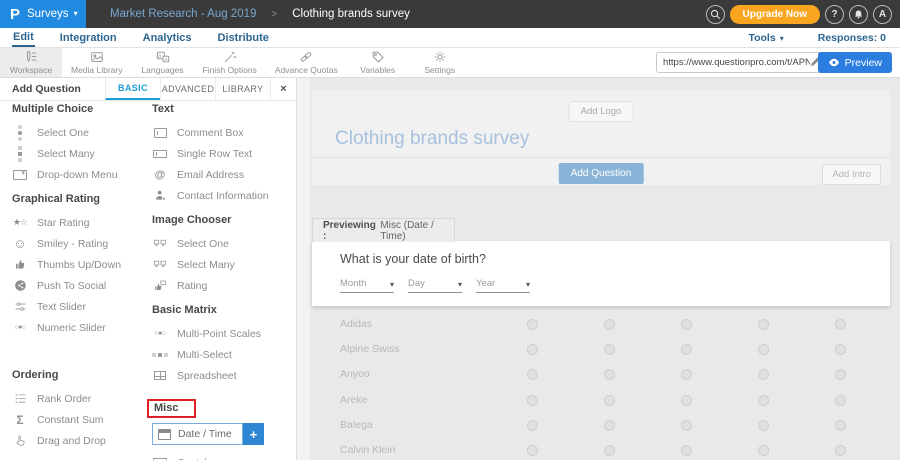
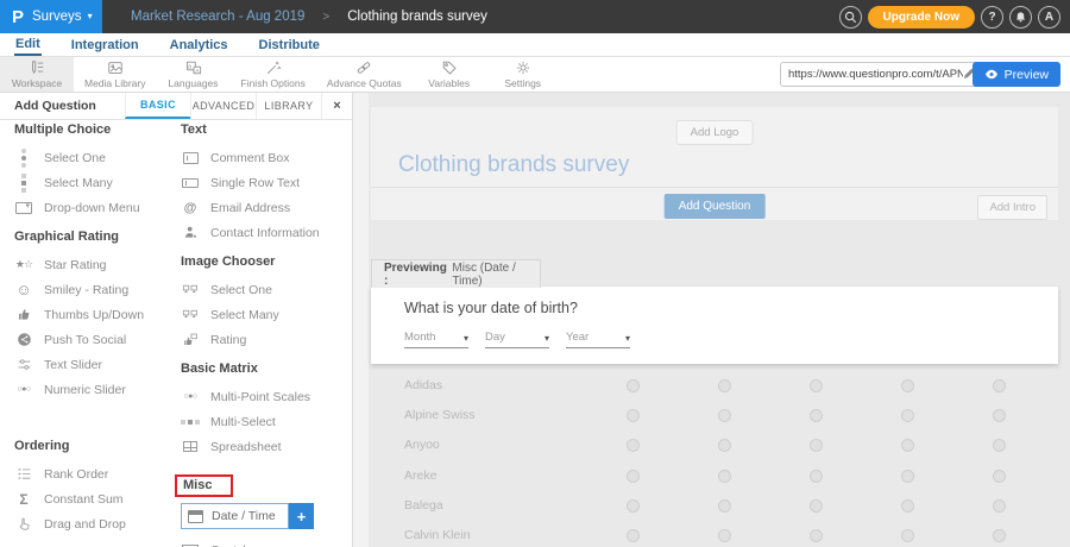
  P
  Surveys
  Market Research - Aug 2019
  >
  Clothing brands survey
  Upgrade Now
  ?
  A
  Edit
  Integration
  Analytics
  Distribute
- Tools
- Responses: 0
  Workspace
  Media Library
  Languages
  Finish Options
  Advance Quotas
  Variables
  Settings
  https://www.questionpro.com/t/APN
  Preview
  Add Question
  BASIC
  ADVANCED
  LIBRARY
  ×
  Multiple Choice
  Select One
  Select Many
  Drop-down Menu
  Graphical Rating
  Star Rating
  Smiley - Rating
  Thumbs Up/Down
  Push To Social
  Text Slider
  Numeric Slider
  Ordering
  Rank Order
  Constant Sum
  Drag and Drop
  Text
  Comment Box
  Single Row Text
  Email Address
  Contact Information
  Image Chooser
  Select One
  Select Many
  Rating
  Basic Matrix
  Multi-Point Scales
  Multi-Select
  Spreadsheet
  Misc
  Date / Time
  +
  Add Logo
  Clothing brands survey
  Add Question
  Add Intro
  Previewing :
  Misc (Date / Time)
  What is your date of birth?
  Month
  ▾
  Day
  ▾
  Year
  ▾
  Adidas
  Alpine Swiss
  Anyoo
  Areke
  Balega
  Calvin Klein
